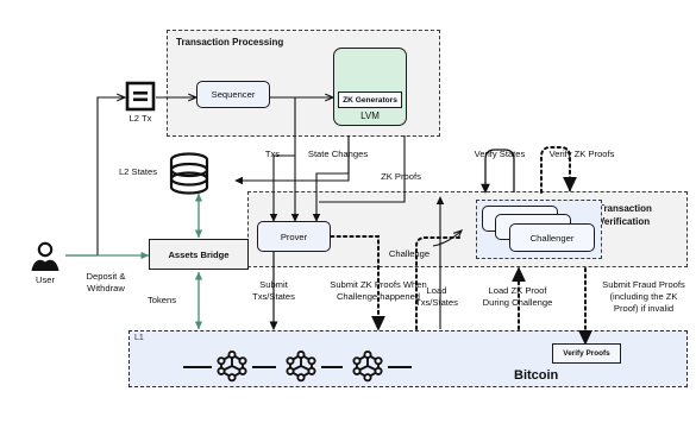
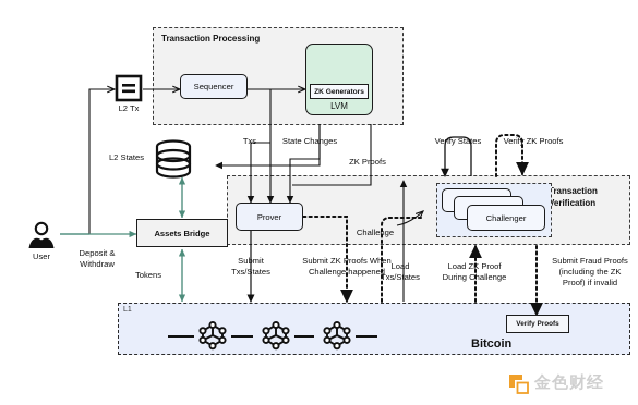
  Transaction Processing
  ransaction erification
  Bitcoin
  Sequencer
  LVM
  Assets Bridge
  Prover
  Challenger
  User
  L2 Tx
  L2 States
  Deposit &
  Withdraw
  Tokens
  Txs
  State Changes
  ZK Proofs
  Submit
  Txs/States
  Submit ZK Proofs When
  Challenge happened
  Challenge
  Load
  Txs/States
  Load ZK Proof
  During Challenge
  Verify States
  Verify ZK Proofs
  Submit Fraud Proofs
  (including the ZK
  Proof) if invalid
+ 金色财经
